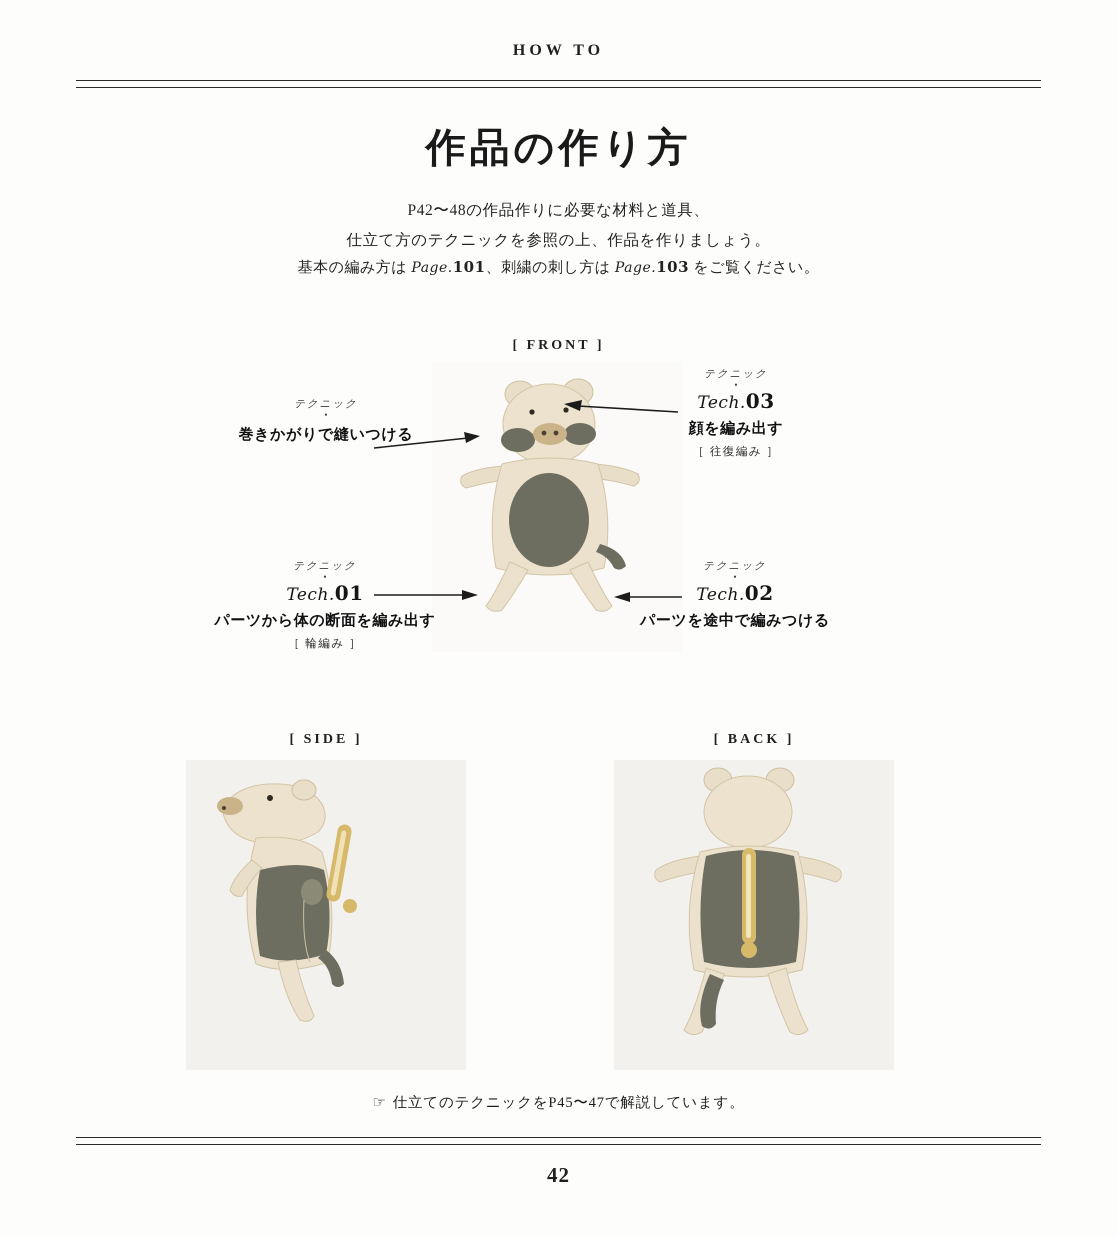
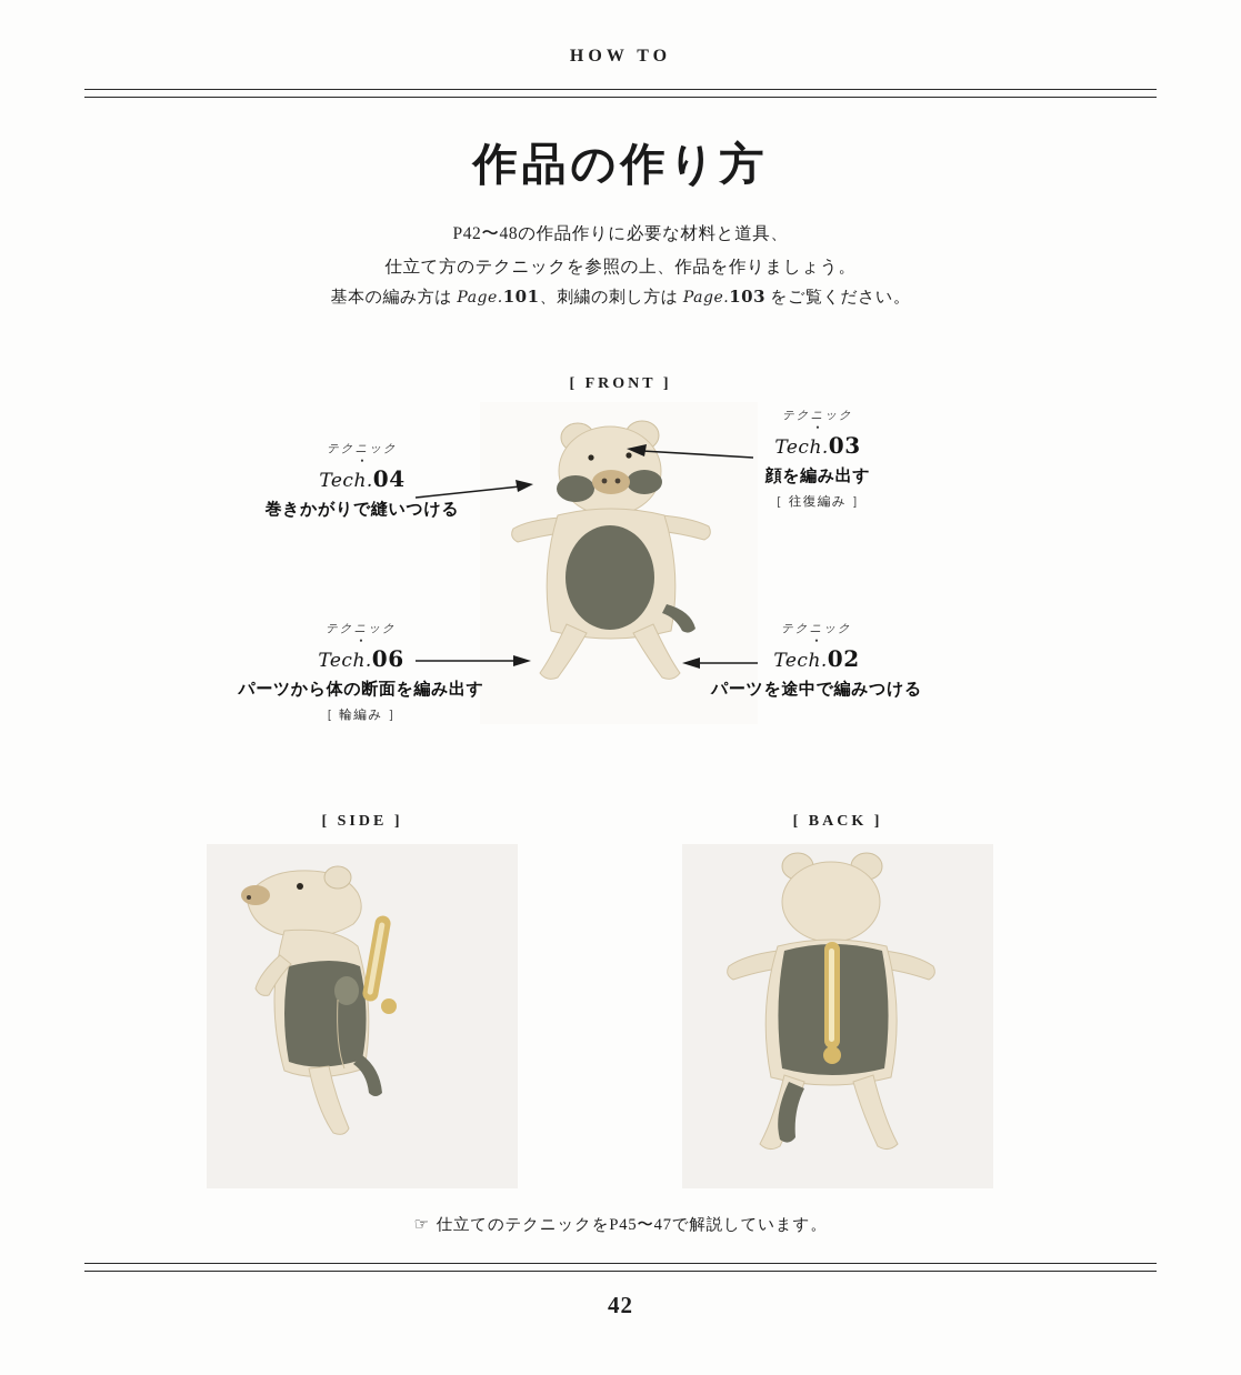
  HOW TO
  作品の作り方
  P42〜48の作品作りに必要な材料と道具、
  仕立て方のテクニックを参照の上、作品を作りましょう。
  基本の編み方は Page.101、刺繍の刺し方は Page.103 をご覧ください。
  [ FRONT ]
  テクニック
  •
+ Tech.04
  巻きかがりで縫いつける
  テクニック
  •
  Tech.03
  顔を編み出す
  ［ 往復編み ］
  テクニック
  •
- Tech.01
+ Tech.06
  パーツから体の断面を編み出す
  ［ 輪編み ］
  テクニック
  •
  Tech.02
  パーツを途中で編みつける
  [ SIDE ]
  [ BACK ]
  ☞ 仕立てのテクニックをP45〜47で解説しています。
  42
